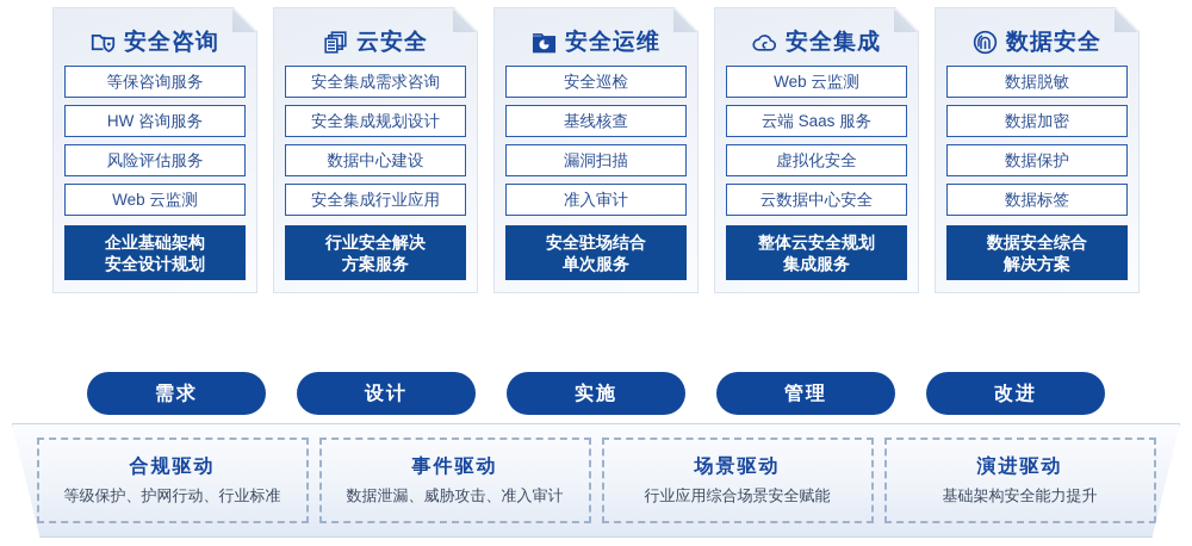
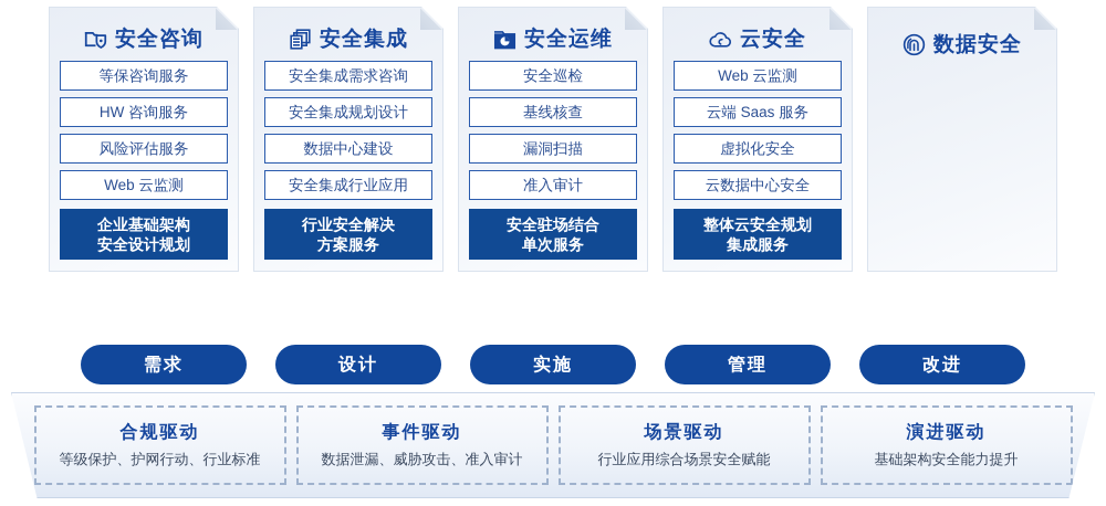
  安全咨询
  等保咨询服务
  HW 咨询服务
  风险评估服务
  Web 云监测
  企业基础架构
  安全设计规划
- 云安全
+ 安全集成
  安全集成需求咨询
  安全集成规划设计
  数据中心建设
  安全集成行业应用
  行业安全解决
  方案服务
  安全运维
  安全巡检
  基线核查
  漏洞扫描
  准入审计
  安全驻场结合
  单次服务
- 安全集成
+ 云安全
  Web 云监测
  云端 Saas 服务
  虚拟化安全
  云数据中心安全
  整体云安全规划
  集成服务
  数据安全
- 数据脱敏
- 数据加密
- 数据保护
- 数据标签
- 数据安全综合
- 解决方案
  需求
  设计
  实施
  管理
  改进
  合规驱动
  等级保护、护网行动、行业标准
  事件驱动
  数据泄漏、威胁攻击、准入审计
  场景驱动
  行业应用综合场景安全赋能
  演进驱动
  基础架构安全能力提升
